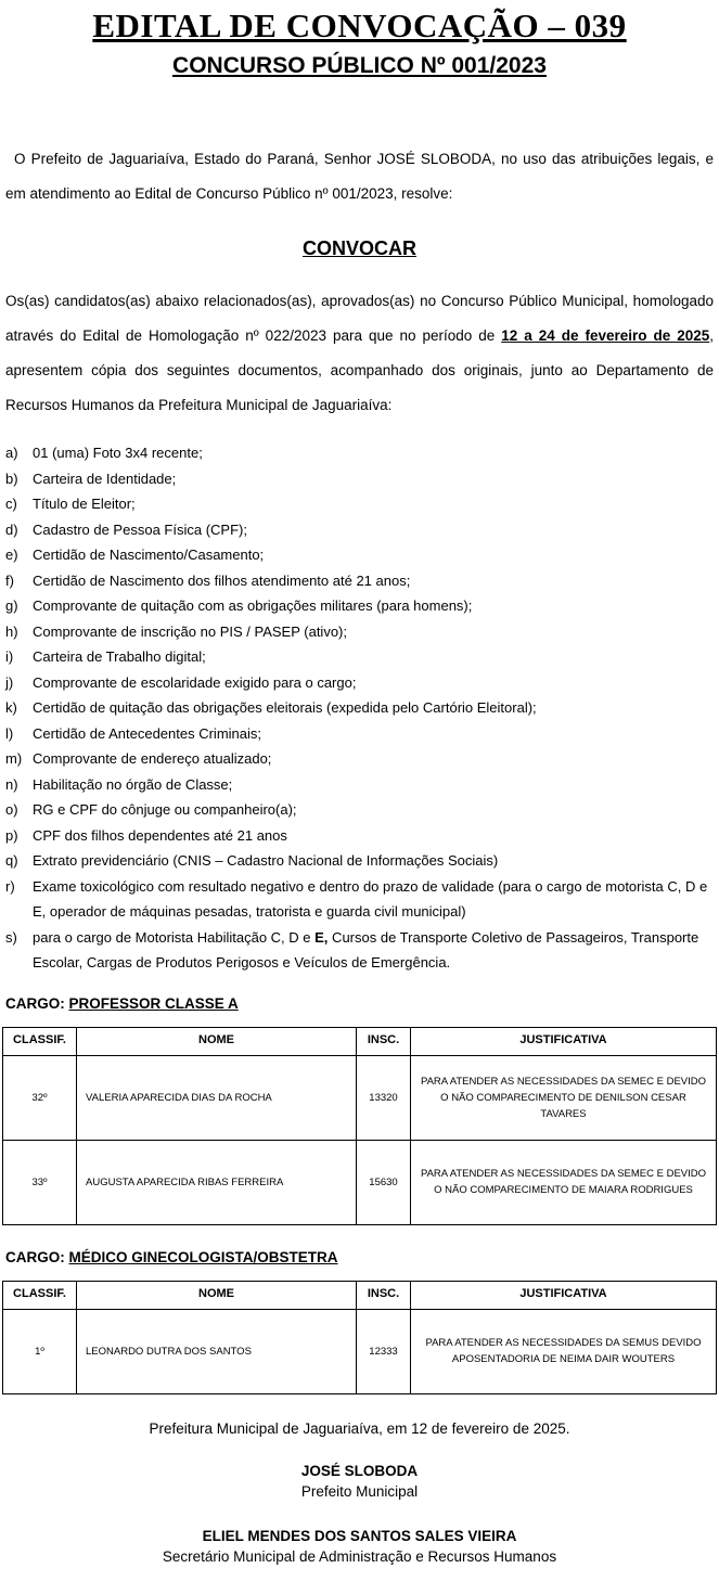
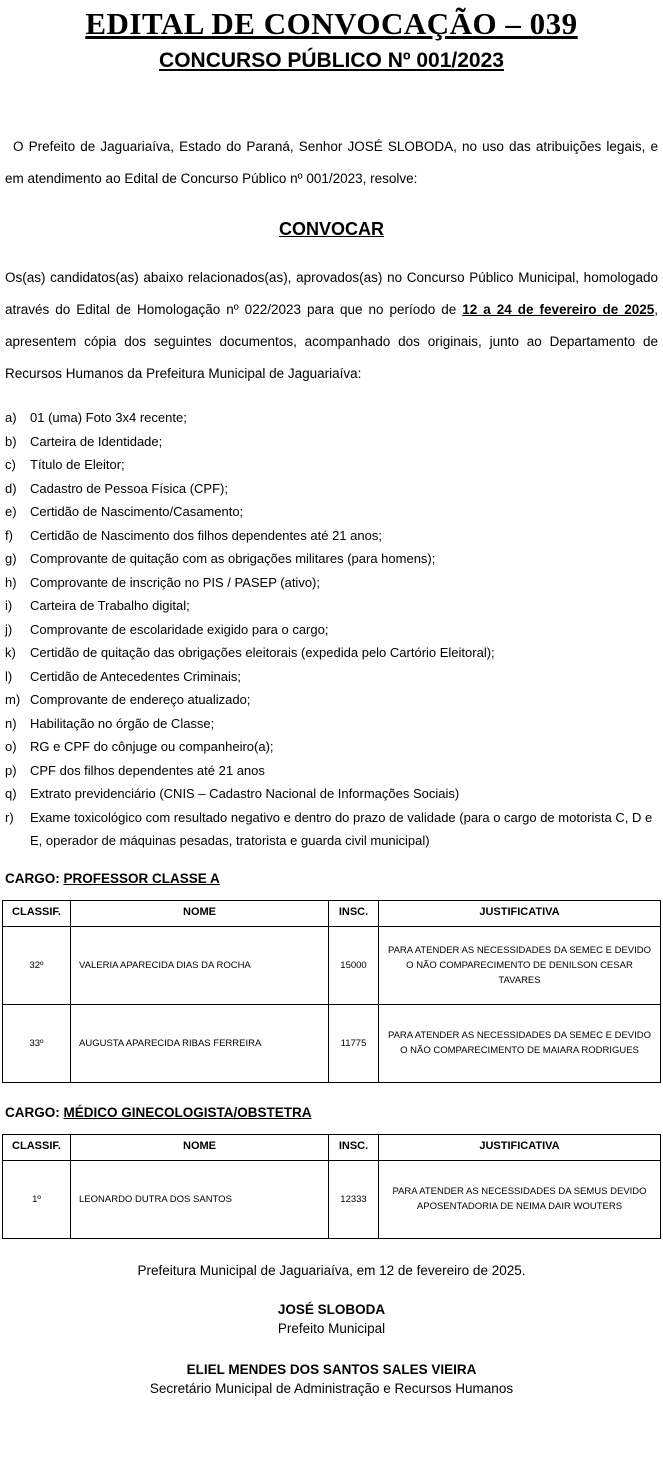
  EDITAL DE CONVOCAÇÃO – 039
  CONCURSO PÚBLICO Nº 001/2023
  O Prefeito de Jaguariaíva, Estado do Paraná, Senhor JOSÉ SLOBODA, no uso das atribuições legais, e em atendimento ao Edital de Concurso Público nº 001/2023, resolve:
  CONVOCAR
  Os(as) candidatos(as) abaixo relacionados(as), aprovados(as) no Concurso Público Municipal, homologado através do Edital de Homologação nº 022/2023 para que no período de 12 a 24 de fevereiro de 2025, apresentem cópia dos seguintes documentos, acompanhado dos originais, junto ao Departamento de Recursos Humanos da Prefeitura Municipal de Jaguariaíva:
  a)
  01 (uma) Foto 3x4 recente;
  b)
  Carteira de Identidade;
  c)
  Título de Eleitor;
  d)
  Cadastro de Pessoa Física (CPF);
  e)
  Certidão de Nascimento/Casamento;
  f)
- Certidão de Nascimento dos filhos atendimento até 21 anos;
+ Certidão de Nascimento dos filhos dependentes até 21 anos;
  g)
  Comprovante de quitação com as obrigações militares (para homens);
  h)
  Comprovante de inscrição no PIS / PASEP (ativo);
  i)
  Carteira de Trabalho digital;
  j)
  Comprovante de escolaridade exigido para o cargo;
  k)
  Certidão de quitação das obrigações eleitorais (expedida pelo Cartório Eleitoral);
  l)
  Certidão de Antecedentes Criminais;
  m)
  Comprovante de endereço atualizado;
  n)
  Habilitação no órgão de Classe;
  o)
  RG e CPF do cônjuge ou companheiro(a);
  p)
  CPF dos filhos dependentes até 21 anos
  q)
  Extrato previdenciário (CNIS – Cadastro Nacional de Informações Sociais)
  r)
  Exame toxicológico com resultado negativo e dentro do prazo de validade (para o cargo de motorista C, D e E, operador de máquinas pesadas, tratorista e guarda civil municipal)
- s)
- para o cargo de Motorista Habilitação C, D e E, Cursos de Transporte Coletivo de Passageiros, Transporte Escolar, Cargas de Produtos Perigosos e Veículos de Emergência.
  CARGO: PROFESSOR CLASSE A
  CLASSIF.	NOME	INSC.	JUSTIFICATIVA
- 32º	VALERIA APARECIDA DIAS DA ROCHA	13320	PARA ATENDER AS NECESSIDADES DA SEMEC E DEVIDO O NÃO COMPARECIMENTO DE DENILSON CESAR TAVARES
+ 32º	VALERIA APARECIDA DIAS DA ROCHA	15000	PARA ATENDER AS NECESSIDADES DA SEMEC E DEVIDO O NÃO COMPARECIMENTO DE DENILSON CESAR TAVARES
- 33º	AUGUSTA APARECIDA RIBAS FERREIRA	15630	PARA ATENDER AS NECESSIDADES DA SEMEC E DEVIDO O NÃO COMPARECIMENTO DE MAIARA RODRIGUES
+ 33º	AUGUSTA APARECIDA RIBAS FERREIRA	11775	PARA ATENDER AS NECESSIDADES DA SEMEC E DEVIDO O NÃO COMPARECIMENTO DE MAIARA RODRIGUES
  CARGO: MÉDICO GINECOLOGISTA/OBSTETRA
  CLASSIF.	NOME	INSC.	JUSTIFICATIVA
  1º	LEONARDO DUTRA DOS SANTOS	12333	PARA ATENDER AS NECESSIDADES DA SEMUS DEVIDO APOSENTADORIA DE NEIMA DAIR WOUTERS
  Prefeitura Municipal de Jaguariaíva, em 12 de fevereiro de 2025.
  JOSÉ SLOBODA
  Prefeito Municipal
  ELIEL MENDES DOS SANTOS SALES VIEIRA
  Secretário Municipal de Administração e Recursos Humanos
